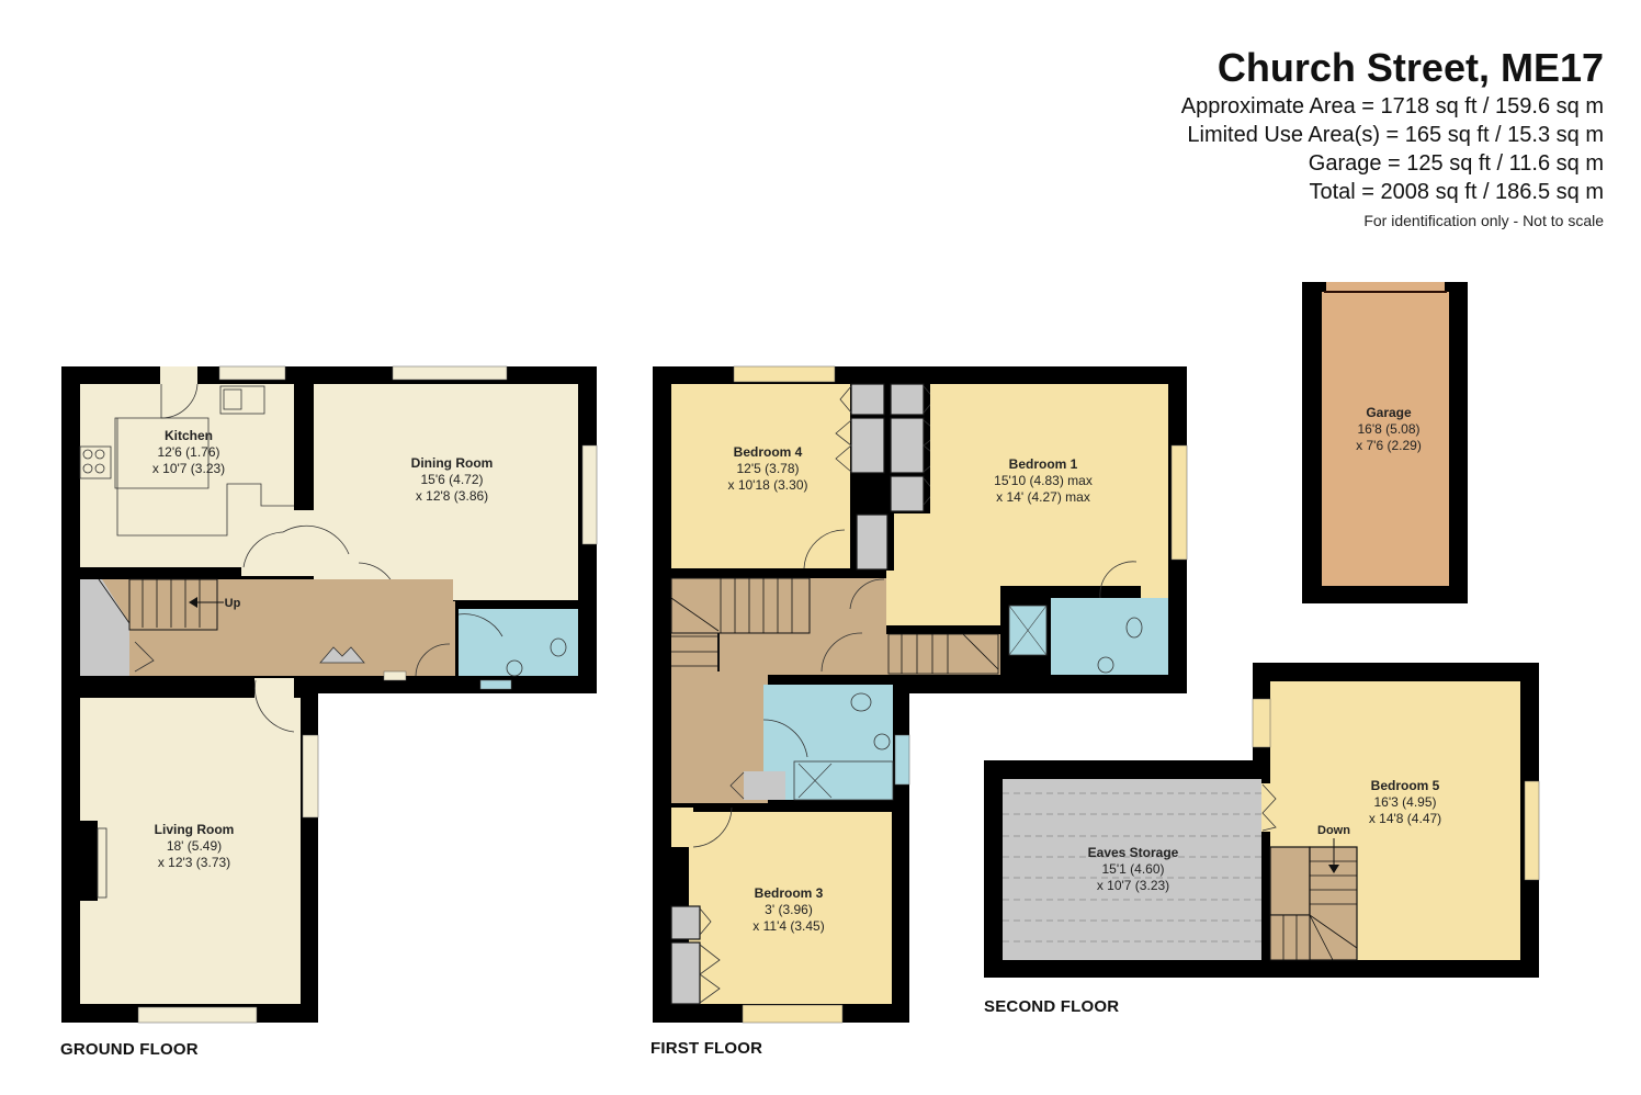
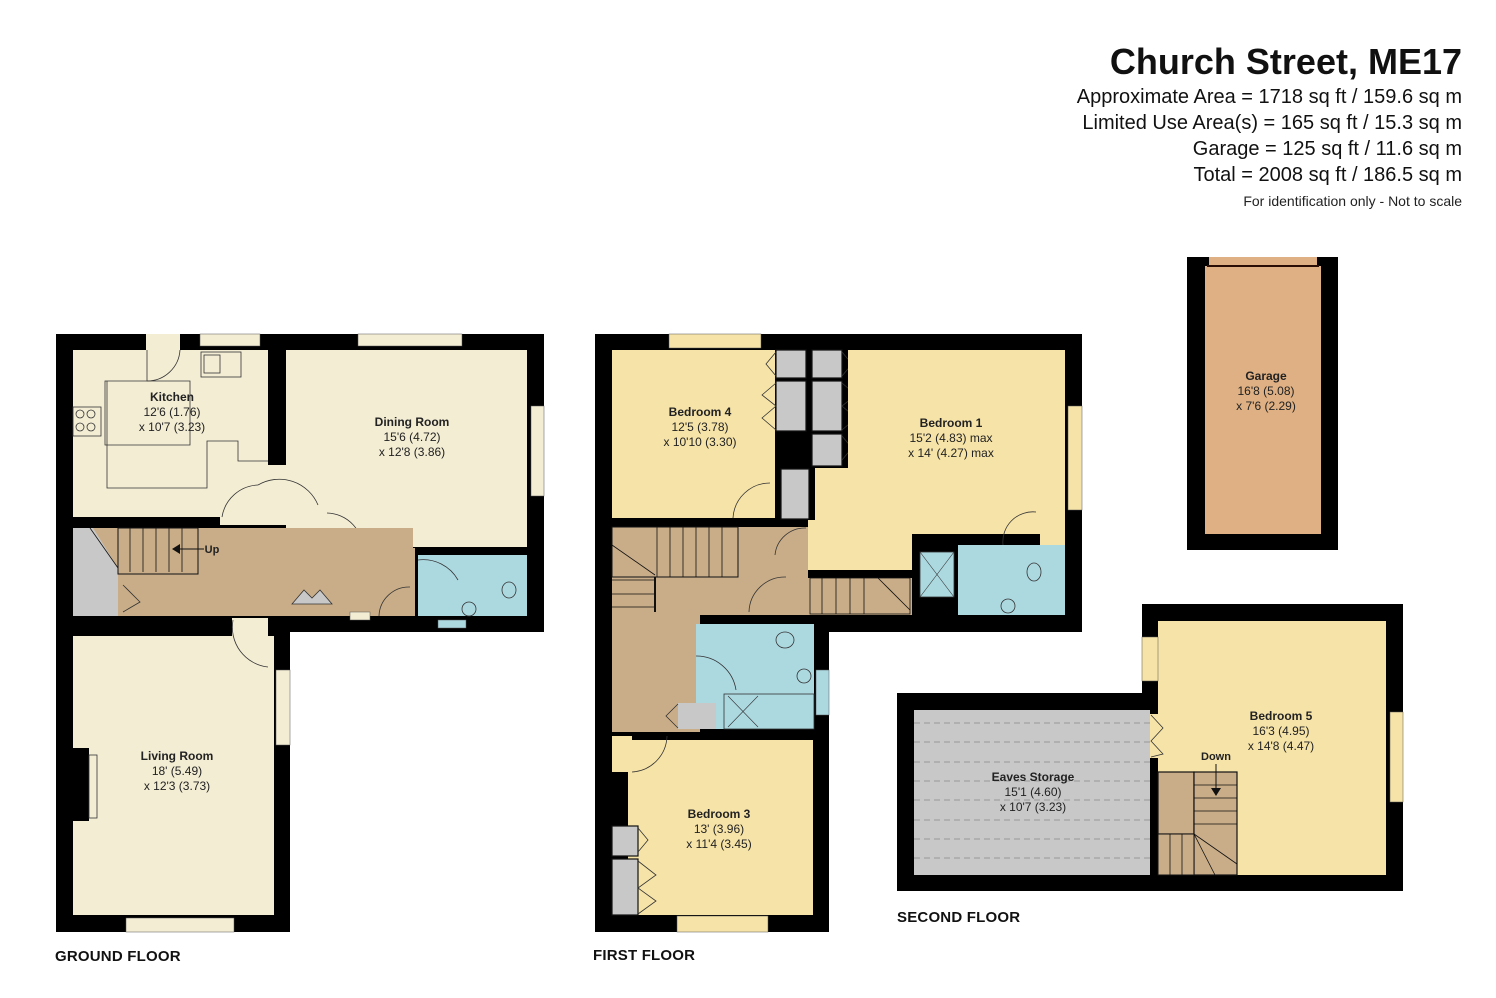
  Church Street, ME17
  Approximate Area = 1718 sq ft / 159.6 sq m
  Limited Use Area(s) = 165 sq ft / 15.3 sq m
  Garage = 125 sq ft / 11.6 sq m
  Total = 2008 sq ft / 186.5 sq m
  For identification only - Not to scale
  Up
  Kitchen
  12'6 (1.76)
  x 10'7 (3.23)
  Dining Room
  15'6 (4.72)
  x 12'8 (3.86)
  Living Room
  18' (5.49)
  x 12'3 (3.73)
  Bedroom 4
  12'5 (3.78)
- x 10'18 (3.30)
+ x 10'10 (3.30)
  Bedroom 1
- 15'10 (4.83) max
+ 15'2 (4.83) max
  x 14' (4.27) max
  Bedroom 3
- 3' (3.96)
+ 13' (3.96)
  x 11'4 (3.45)
  Garage
  16'8 (5.08)
  x 7'6 (2.29)
  Down
  Eaves Storage
  15'1 (4.60)
  x 10'7 (3.23)
  Bedroom 5
  16'3 (4.95)
  x 14'8 (4.47)
  GROUND FLOOR
  FIRST FLOOR
  SECOND FLOOR
